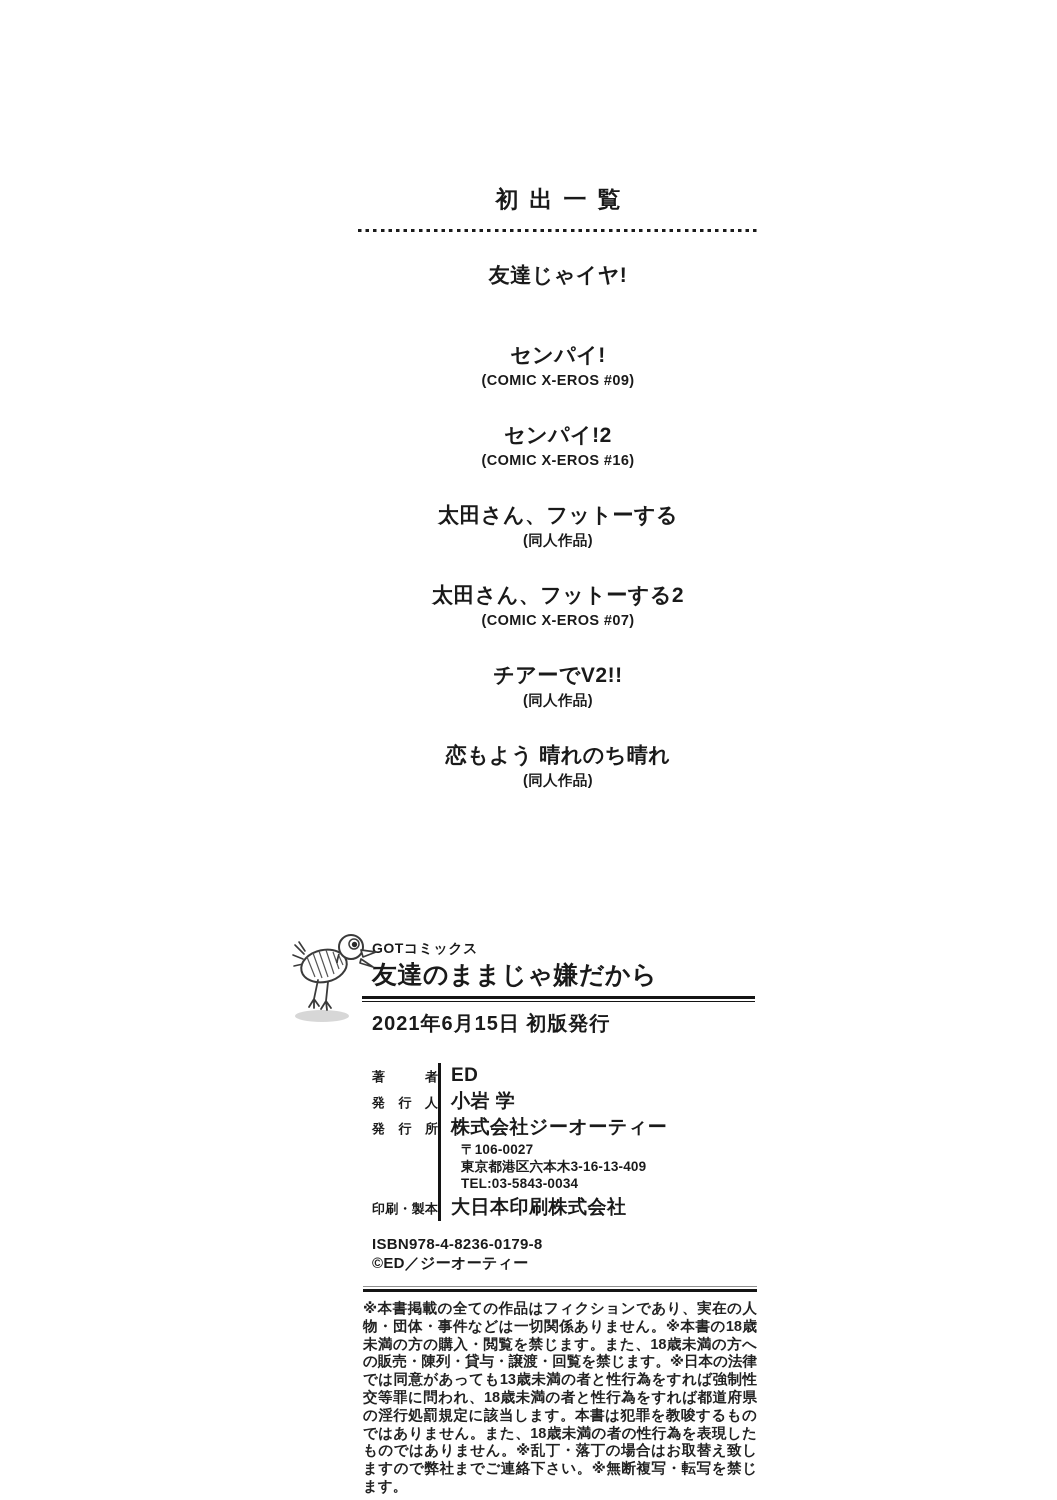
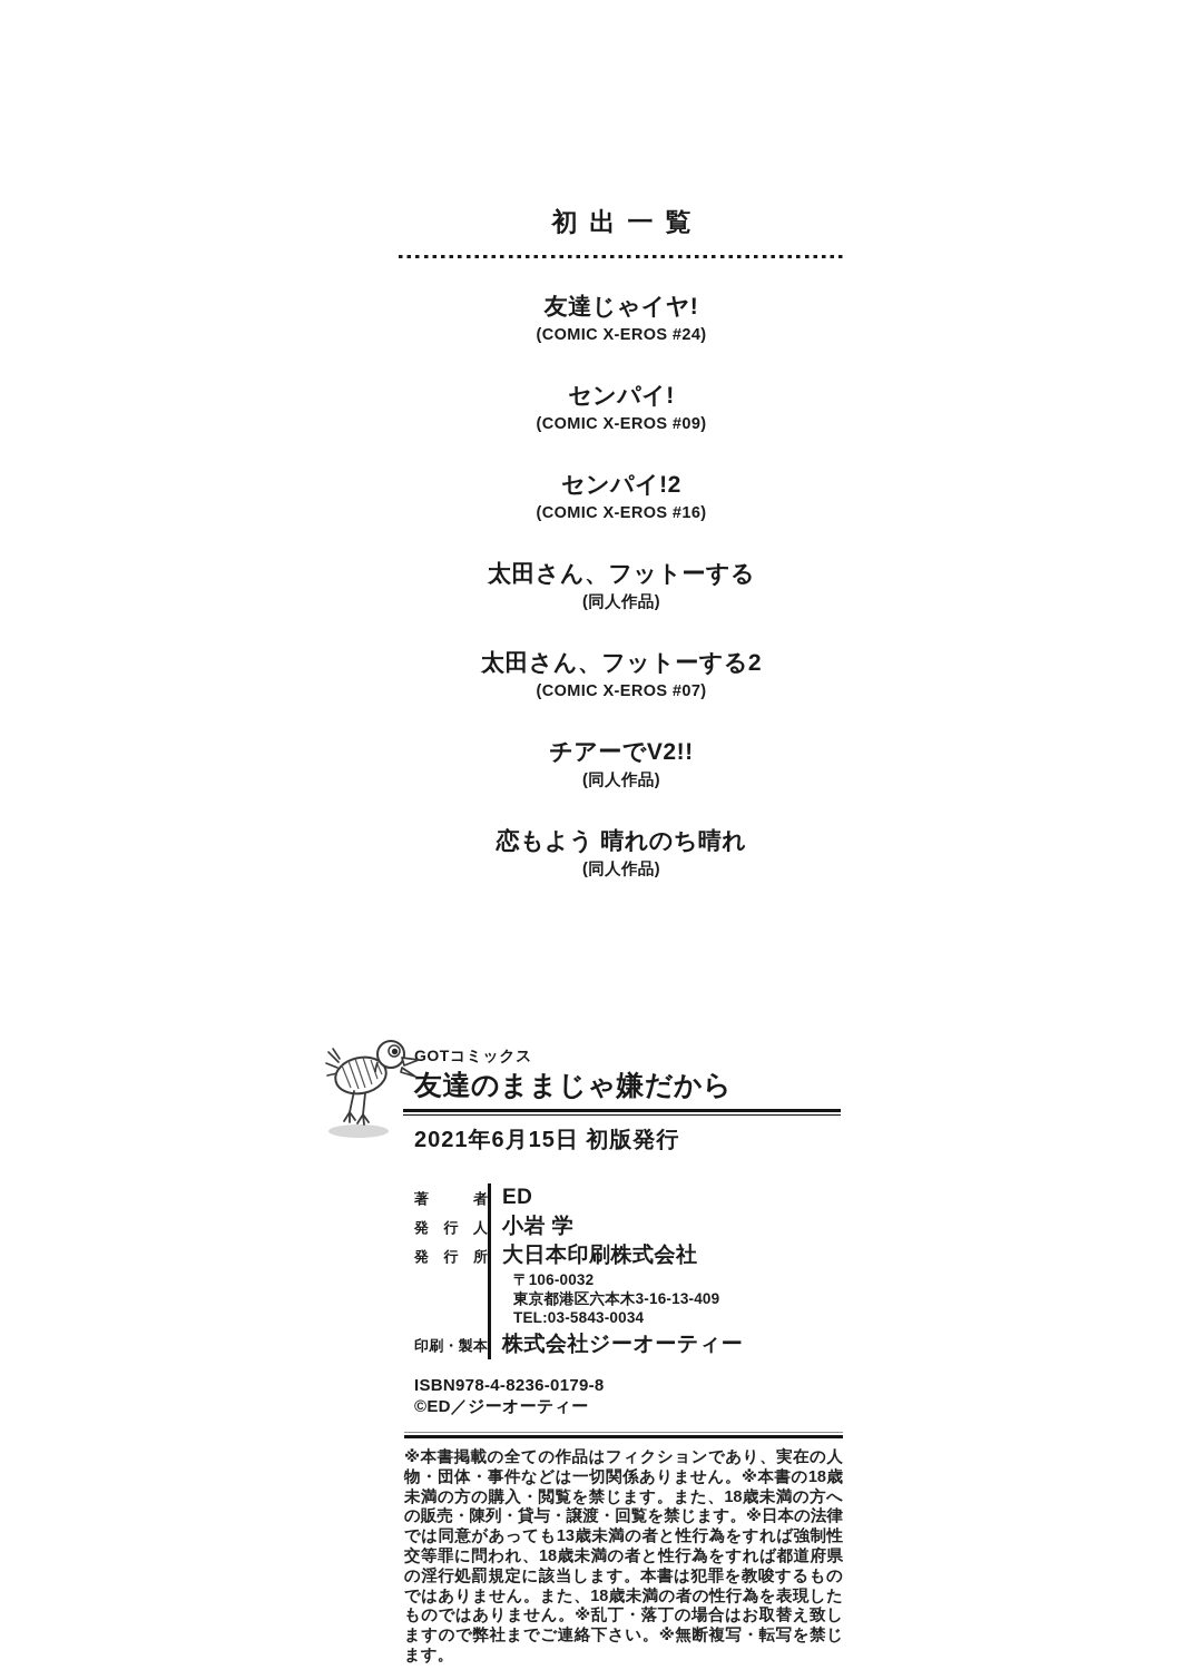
  初出一覧
  友達じゃイヤ!
+ (COMIC X-EROS #24)
  センパイ!
  (COMIC X-EROS #09)
  センパイ!2
  (COMIC X-EROS #16)
  太田さん、フットーする
  (同人作品)
  太田さん、フットーする2
  (COMIC X-EROS #07)
  チアーでV2!!
  (同人作品)
  恋もよう 晴れのち晴れ
  (同人作品)
  GOTコミックス
  友達のままじゃ嫌だから
  2021年6月15日 初版発行
  著者
  ED
  発行人
  小岩 学
  発行所
- 株式会社ジーオーティー
+ 大日本印刷株式会社
- 〒106-0027
+ 〒106-0032
  東京都港区六本木3-16-13-409
  TEL:03-5843-0034
  印刷・製本
- 大日本印刷株式会社
+ 株式会社ジーオーティー
  ISBN978-4-8236-0179-8
  ©ED／ジーオーティー
  ※本書掲載の全ての作品はフィクションであり、実在の人物・団体・事件などは一切関係ありません。※本書の18歳未満の方の購入・閲覧を禁じます。また、18歳未満の方への販売・陳列・貸与・譲渡・回覧を禁じます。※日本の法律では同意があっても13歳未満の者と性行為をすれば強制性交等罪に問われ、18歳未満の者と性行為をすれば都道府県の淫行処罰規定に該当します。本書は犯罪を教唆するものではありません。また、18歳未満の者の性行為を表現したものではありません。※乱丁・落丁の場合はお取替え致しますので弊社までご連絡下さい。※無断複写・転写を禁じます。
